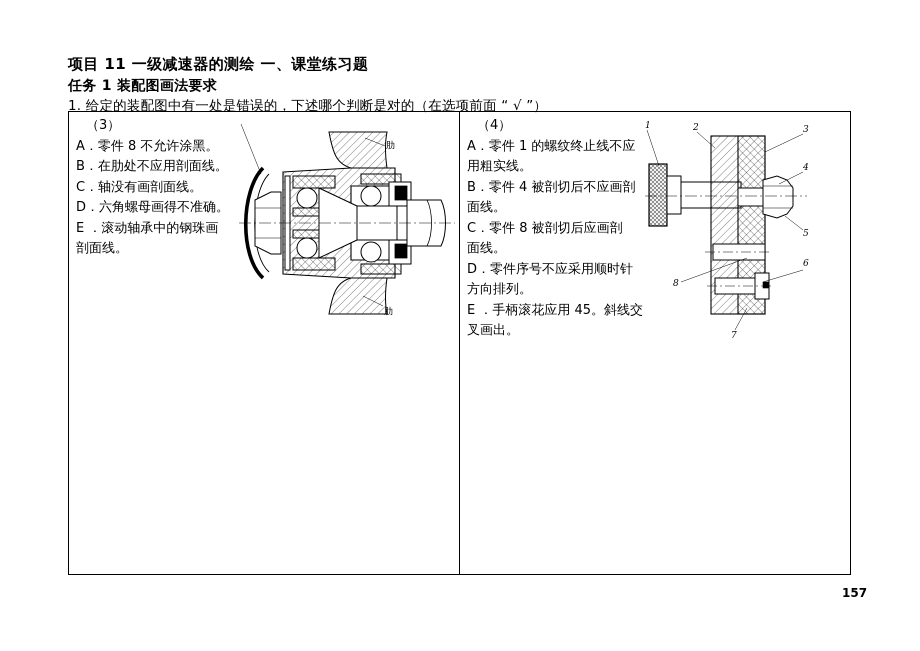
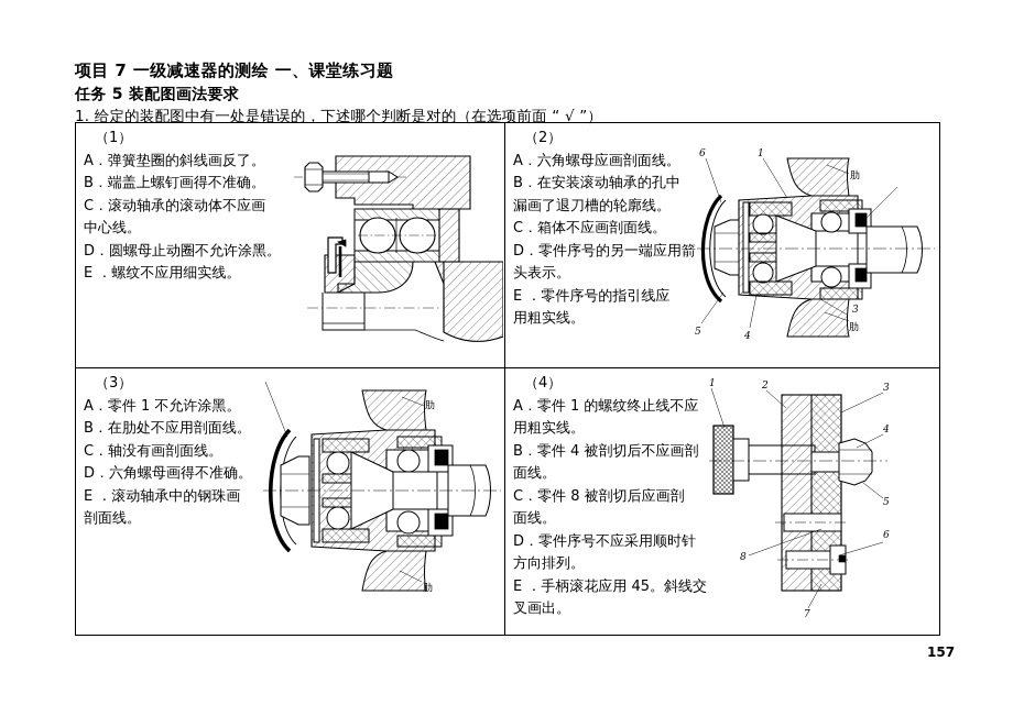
- 项目 11 一级减速器的测绘 一、课堂练习题
+ 项目 7 一级减速器的测绘 一、课堂练习题
- 任务 1 装配图画法要求
+ 任务 5 装配图画法要求
  1. 给定的装配图中有一处是错误的，下述哪个判断是对的（在选项前面 “ √ ”）
+ （1） A．弹簧垫圈的斜线画反了。 B．端盖上螺钉画得不准确。 C．滚动轴承的滚动体不应画 中心线。 D．圆螺母止动圈不允许涂黑。 E ．螺纹不应用细实线。	（2） A．六角螺母应画剖面线。 B．在安装滚动轴承的孔中 漏画了退刀槽的轮廓线。 C．箱体不应画剖面线。 D．零件序号的另一端应用箭 头表示。 E ．零件序号的指引线应 用粗实线。 6 1 肋 5 4 3 肋
- （3） A．零件 8 不允许涂黑。 B．在肋处不应用剖面线。 C．轴没有画剖面线。 D．六角螺母画得不准确。 E ．滚动轴承中的钢珠画 剖面线。 肋 肋	（4） A．零件 1 的螺纹终止线不应 用粗实线。 B．零件 4 被剖切后不应画剖 面线。 C．零件 8 被剖切后应画剖 面线。 D．零件序号不应采用顺时针 方向排列。 E ．手柄滚花应用 45。斜线交 叉画出。 1 2 3 4 5 6 7 8
+ （3） A．零件 1 不允许涂黑。 B．在肋处不应用剖面线。 C．轴没有画剖面线。 D．六角螺母画得不准确。 E ．滚动轴承中的钢珠画 剖面线。 肋 肋	（4） A．零件 1 的螺纹终止线不应 用粗实线。 B．零件 4 被剖切后不应画剖 面线。 C．零件 8 被剖切后应画剖 面线。 D．零件序号不应采用顺时针 方向排列。 E ．手柄滚花应用 45。斜线交 叉画出。 1 2 3 4 5 6 7 8
  157
